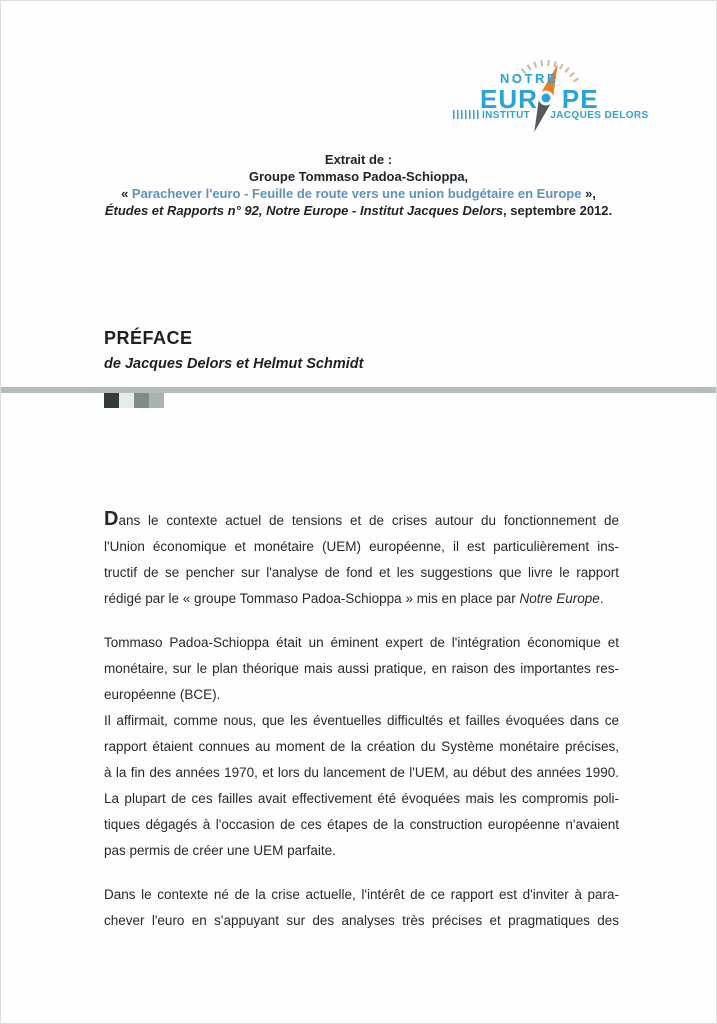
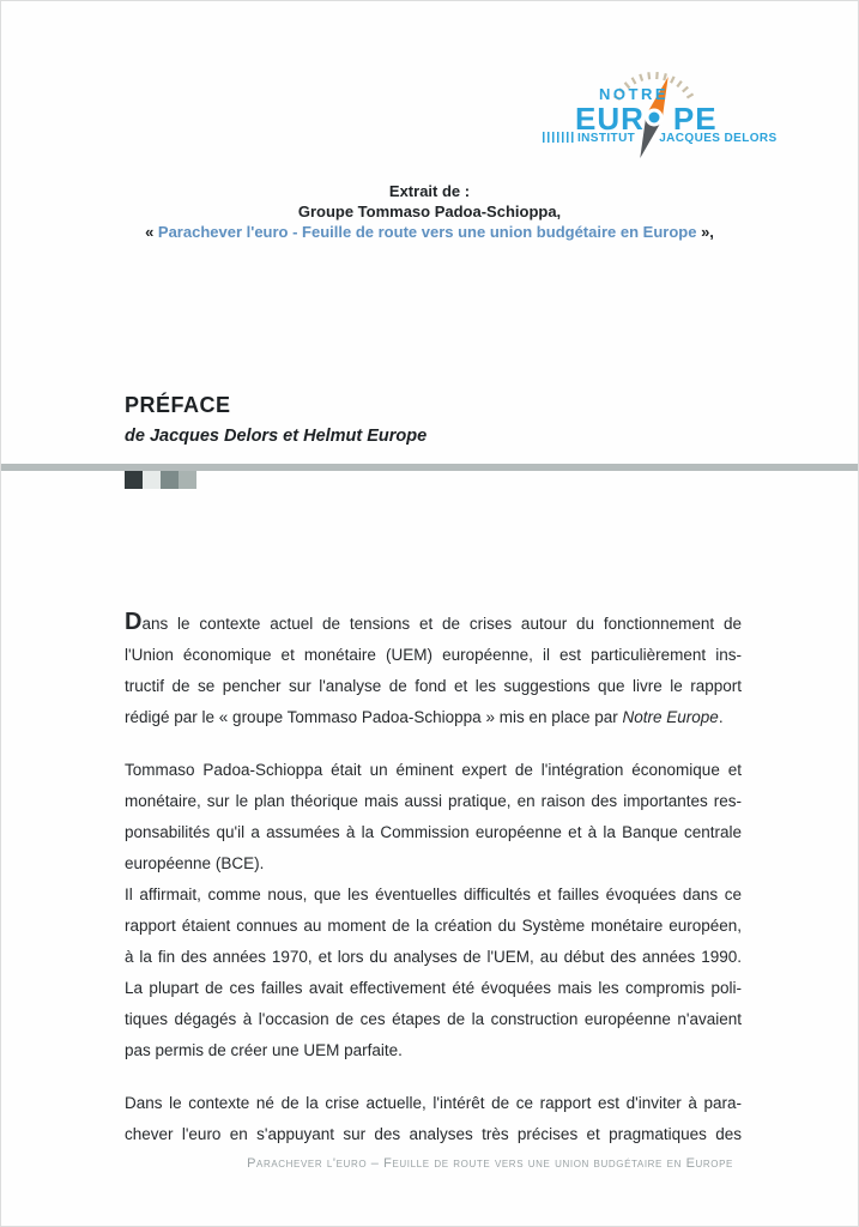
  NOTRE
  EUR PE
  INSTITUT JACQUES DELORS
  Extrait de :
  Groupe Tommaso Padoa-Schioppa,
  « Parachever l'euro - Feuille de route vers une union budgétaire en Europe »,
- Études et Rapports n° 92, Notre Europe - Institut Jacques Delors, septembre 2012.
  PRÉFACE
- de Jacques Delors et Helmut Schmidt
+ de Jacques Delors et Helmut Europe
  Dans le contexte actuel de tensions et de crises autour du fonctionnement de
  l'Union économique et monétaire (UEM) européenne, il est particulièrement ins-
  tructif de se pencher sur l'analyse de fond et les suggestions que livre le rapport
  rédigé par le « groupe Tommaso Padoa-Schioppa » mis en place par Notre Europe.
  Tommaso Padoa-Schioppa était un éminent expert de l'intégration économique et
  monétaire, sur le plan théorique mais aussi pratique, en raison des importantes res-
+ ponsabilités qu'il a assumées à la Commission européenne et à la Banque centrale
  européenne (BCE).
  Il affirmait, comme nous, que les éventuelles difficultés et failles évoquées dans ce
- rapport étaient connues au moment de la création du Système monétaire précises,
+ rapport étaient connues au moment de la création du Système monétaire européen,
- à la fin des années 1970, et lors du lancement de l'UEM, au début des années 1990.
+ à la fin des années 1970, et lors du analyses de l'UEM, au début des années 1990.
  La plupart de ces failles avait effectivement été évoquées mais les compromis poli-
  tiques dégagés à l'occasion de ces étapes de la construction européenne n'avaient
  pas permis de créer une UEM parfaite.
  Dans le contexte né de la crise actuelle, l'intérêt de ce rapport est d'inviter à para-
  chever l'euro en s'appuyant sur des analyses très précises et pragmatiques des
+ Parachever l'euro – Feuille de route vers une union budgétaire en Europe
